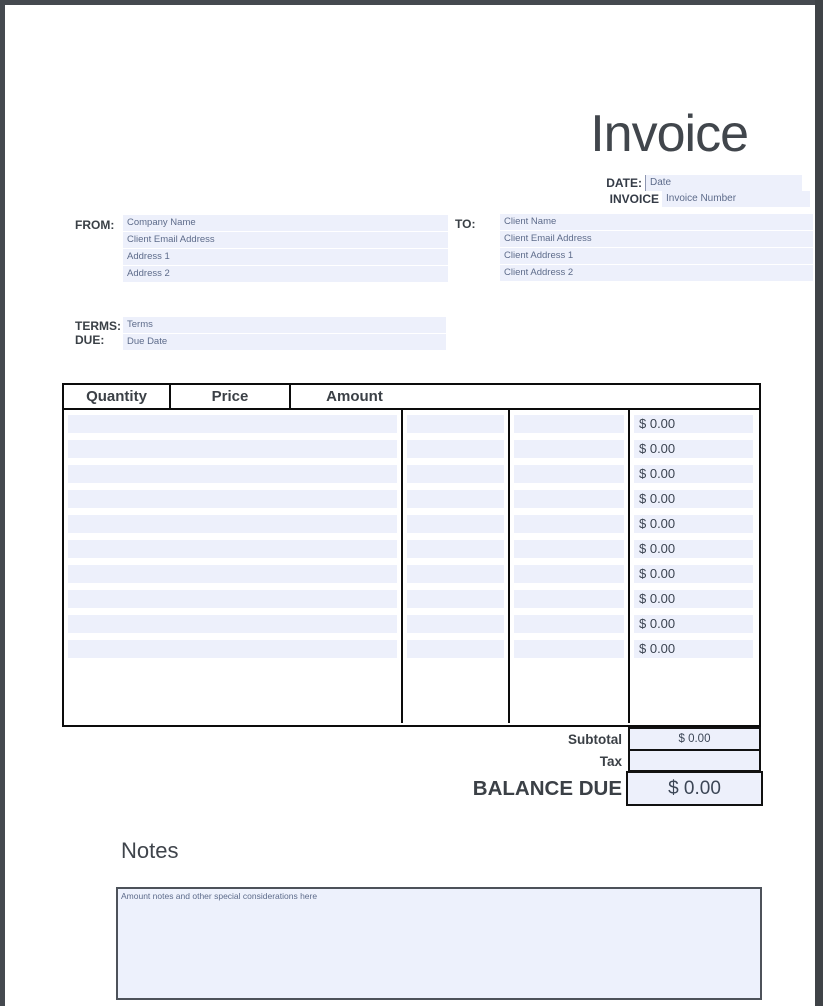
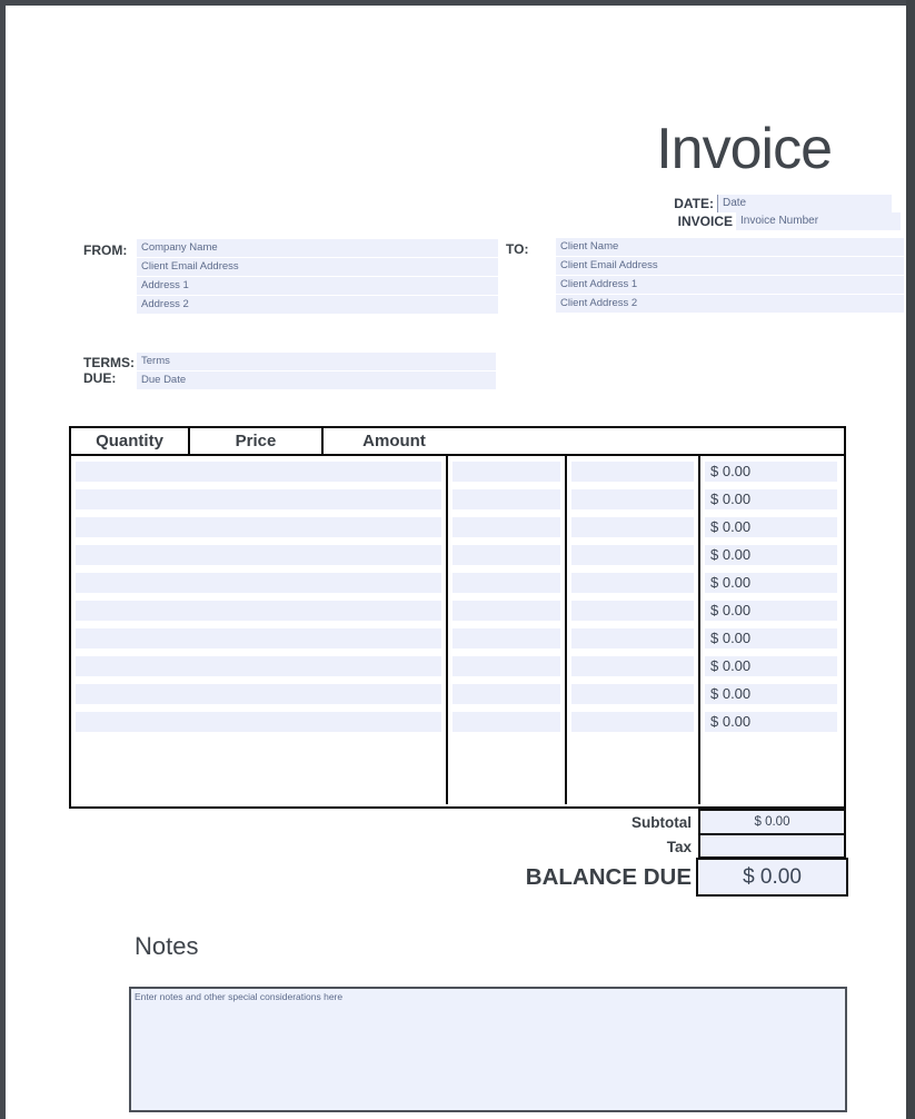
  Invoice
  DATE:
  Date
  INVOICE
  Invoice Number
  FROM:
  Company Name
  Client Email Address
  Address 1
  Address 2
  TO:
  Client Name
  Client Email Address
  Client Address 1
  Client Address 2
  TERMS:
  DUE:
  Terms
  Due Date
  Quantity
  Price
  Amount
  $ 0.00
  $ 0.00
  $ 0.00
  $ 0.00
  $ 0.00
  $ 0.00
  $ 0.00
  $ 0.00
  $ 0.00
  $ 0.00
  Subtotal
  $ 0.00
  Tax
  BALANCE DUE
  $ 0.00
  Notes
- Amount notes and other special considerations here
+ Enter notes and other special considerations here
